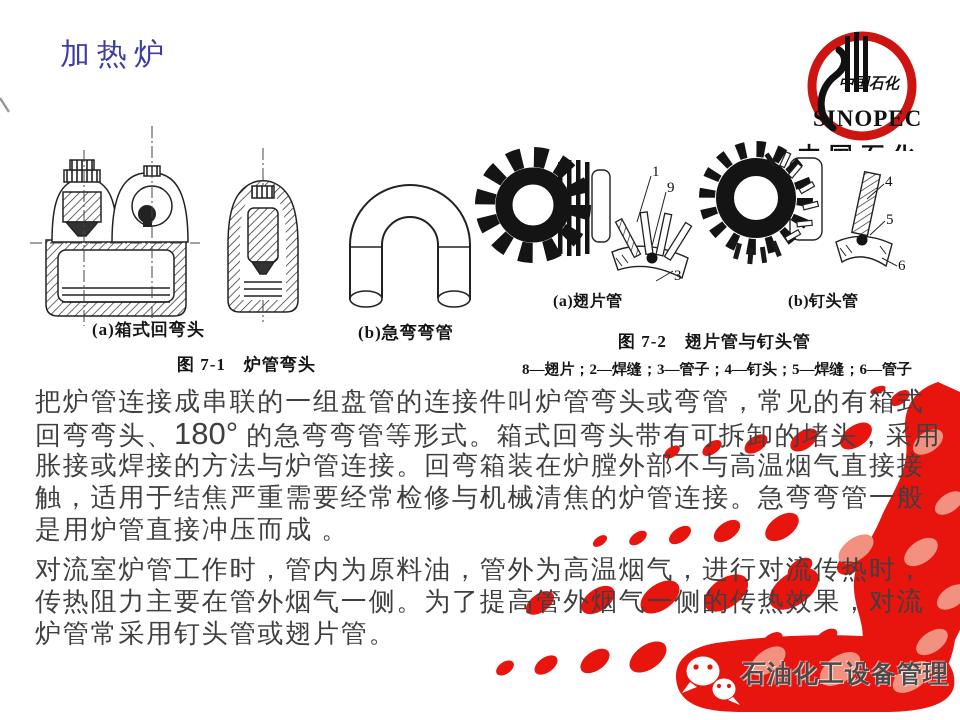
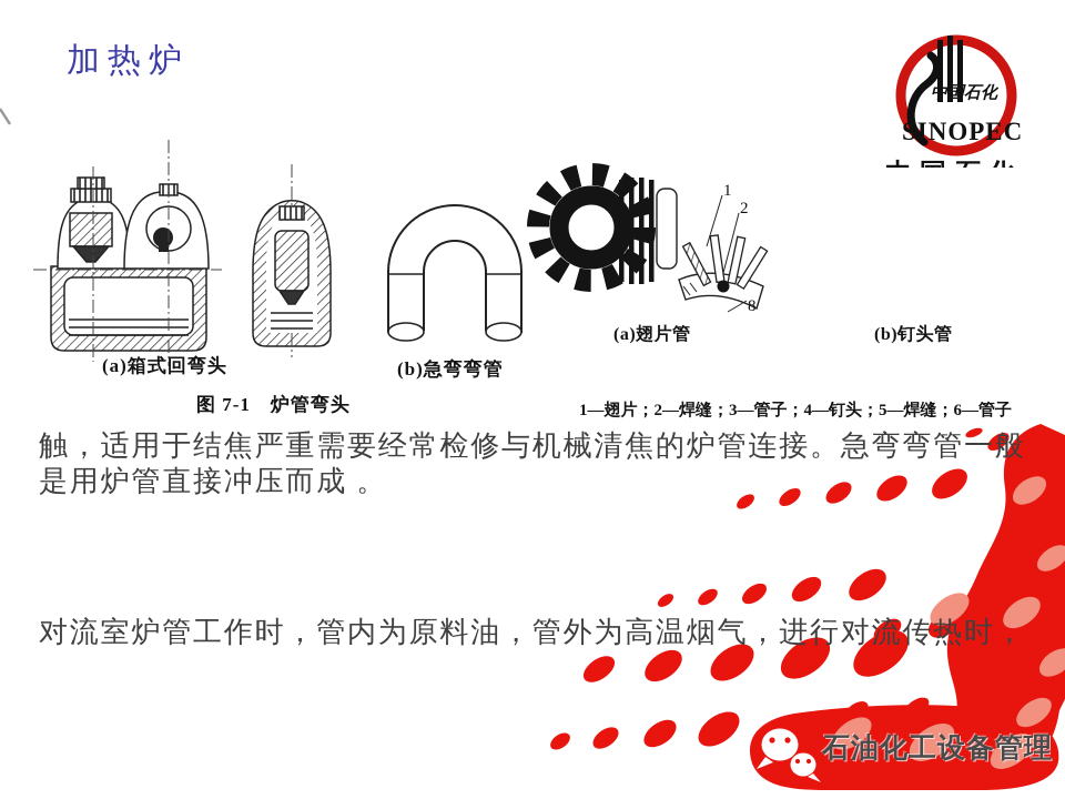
  1
- 9
+ 2
- 3
+ 8
- 4
- 5
- 6
  中国石化
  SINOPEC
  加热炉
  (a)箱式回弯头
  (b)急弯弯管
  图 7-1 炉管弯头
  (a)翅片管
  (b)钉头管
- 图 7-2 翅片管与钉头管
- 8—翅片；2—焊缝；3—管子；4—钉头；5—焊缝；6—管子
+ 1—翅片；2—焊缝；3—管子；4—钉头；5—焊缝；6—管子
- 把炉管连接成串联的一组盘管的连接件叫炉管弯头或弯管，常见的有箱式
- 回弯弯头、180° 的急弯弯管等形式。箱式回弯头带有可拆卸的堵头，采用
- 胀接或焊接的方法与炉管连接。回弯箱装在炉膛外部不与高温烟气直接接
  触，适用于结焦严重需要经常检修与机械清焦的炉管连接。急弯弯管一般
  是用炉管直接冲压而成 。
  对流室炉管工作时，管内为原料油，管外为高温烟气，进行对流传热时，
- 传热阻力主要在管外烟气一侧。为了提高管外烟气一侧的传热效果，对流
- 炉管常采用钉头管或翅片管。
  石油化工设备管理
